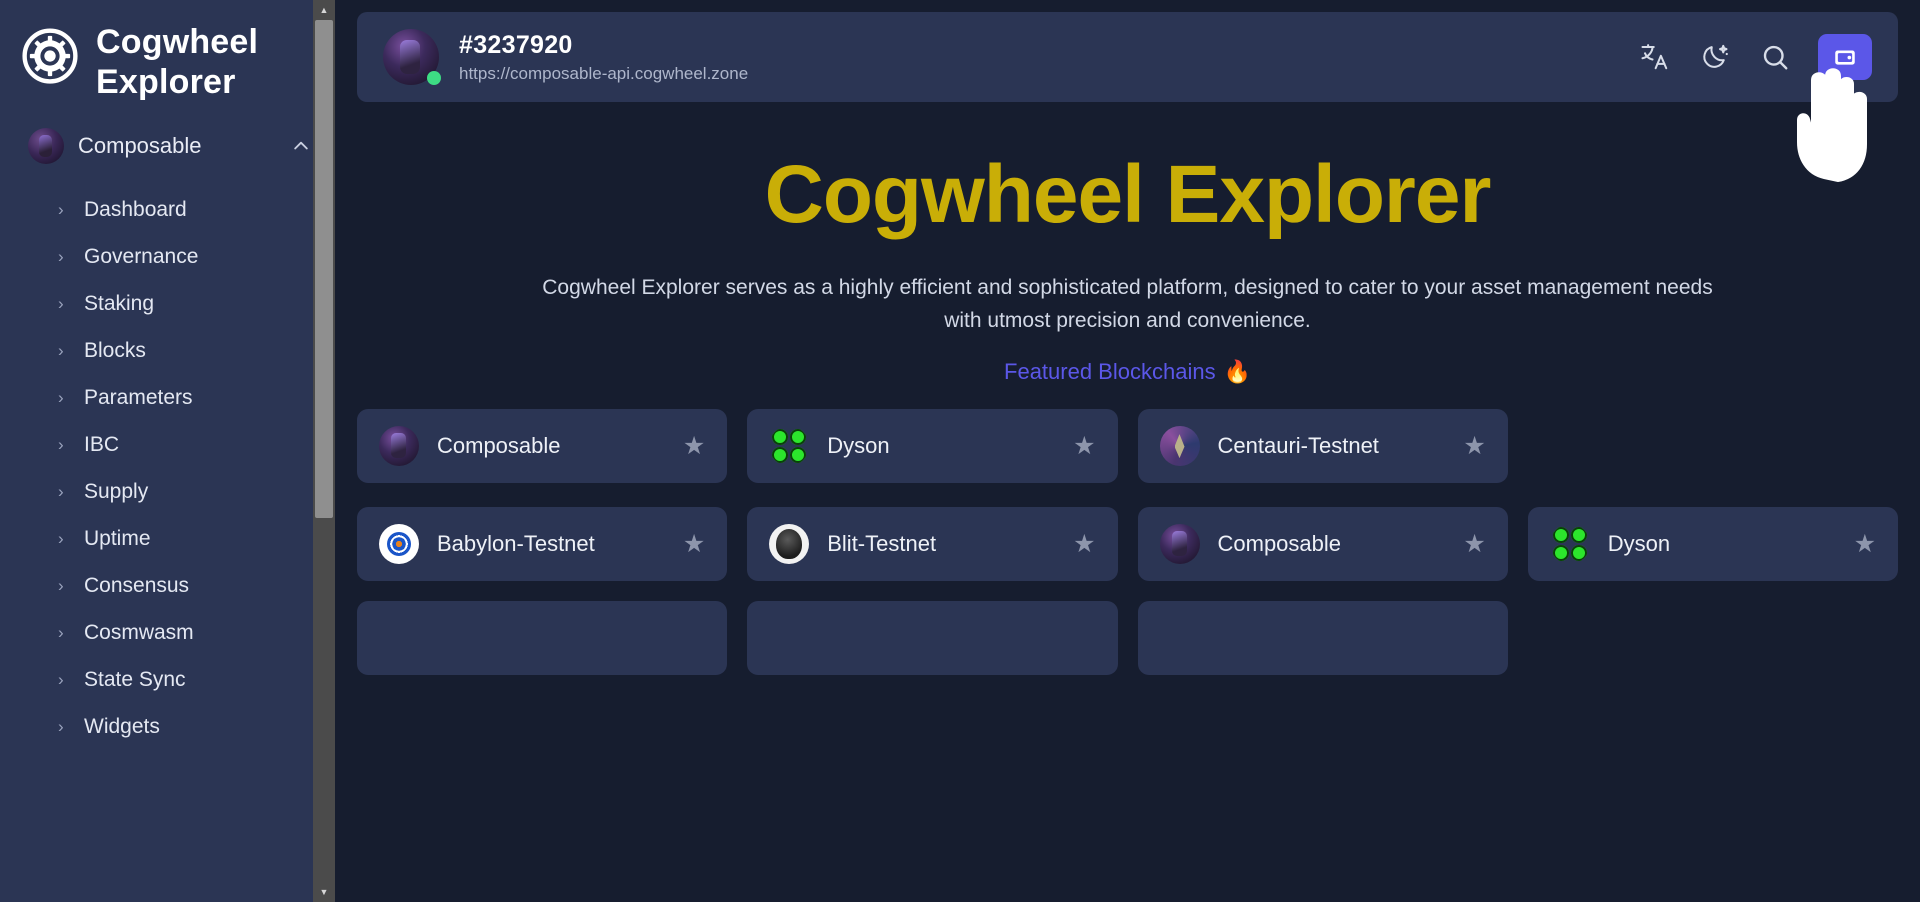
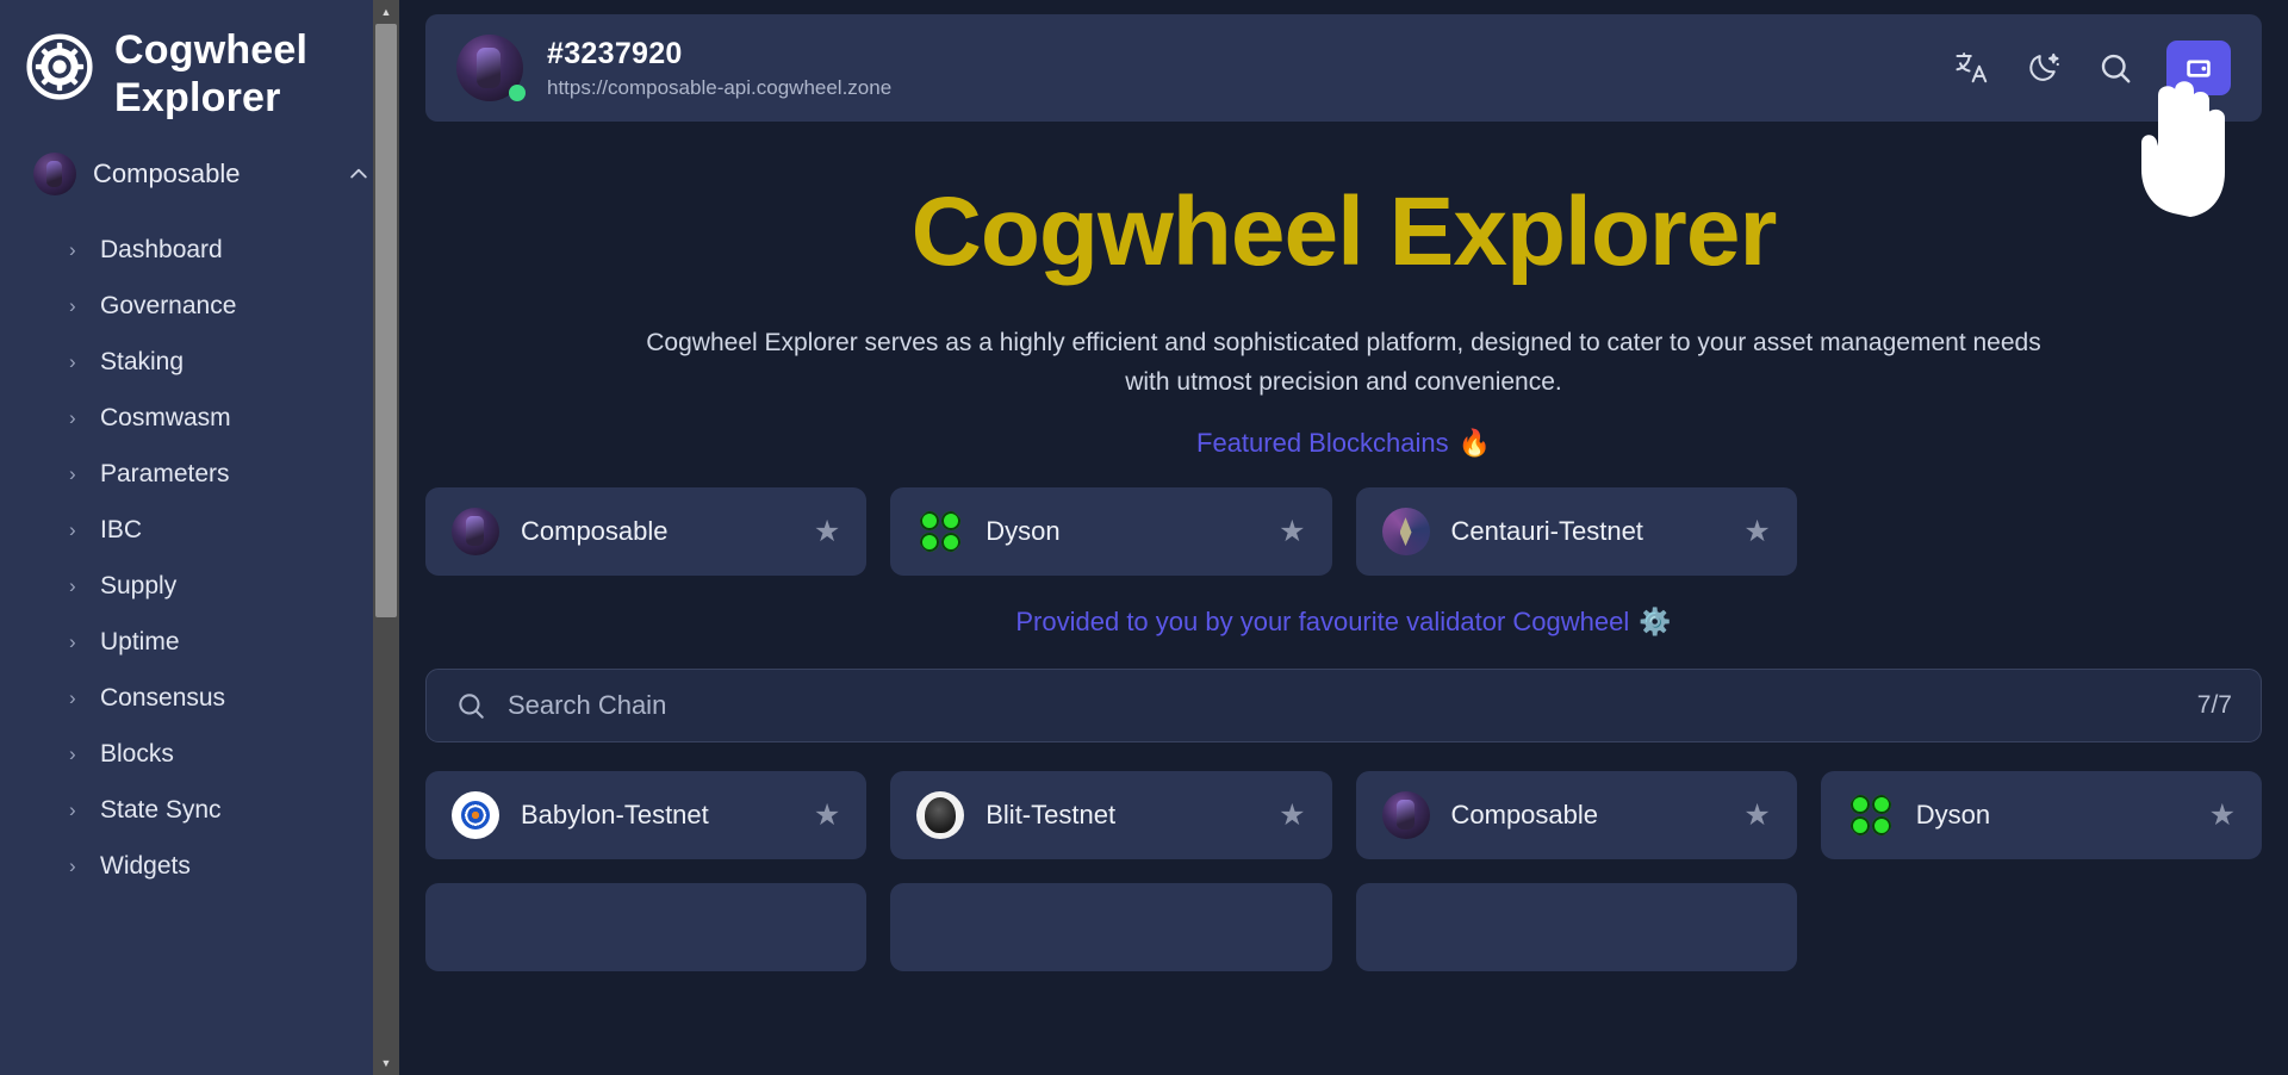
  Cogwheel Explorer
  Composable
  ›
  Dashboard
  ›
  Governance
  ›
  Staking
  ›
- Blocks
+ Cosmwasm
  ›
  Parameters
  ›
  IBC
  ›
  Supply
  ›
  Uptime
  ›
  Consensus
  ›
- Cosmwasm
+ Blocks
  ›
  State Sync
  ›
  Widgets
  ▲
  ▼
  #3237920
  https://composable-api.cogwheel.zone
  Cogwheel Explorer
  Cogwheel Explorer serves as a highly efficient and sophisticated platform, designed to cater to your asset management needs with utmost precision and convenience.
  Featured Blockchains
  🔥
  Composable
  ★
  Dyson
  ★
  Centauri-Testnet
  ★
+ Provided to you by your favourite validator Cogwheel
+ ⚙️
+ Search Chain
+ 7/7
  Babylon-Testnet
  ★
  Blit-Testnet
  ★
  Composable
  ★
  Dyson
  ★
